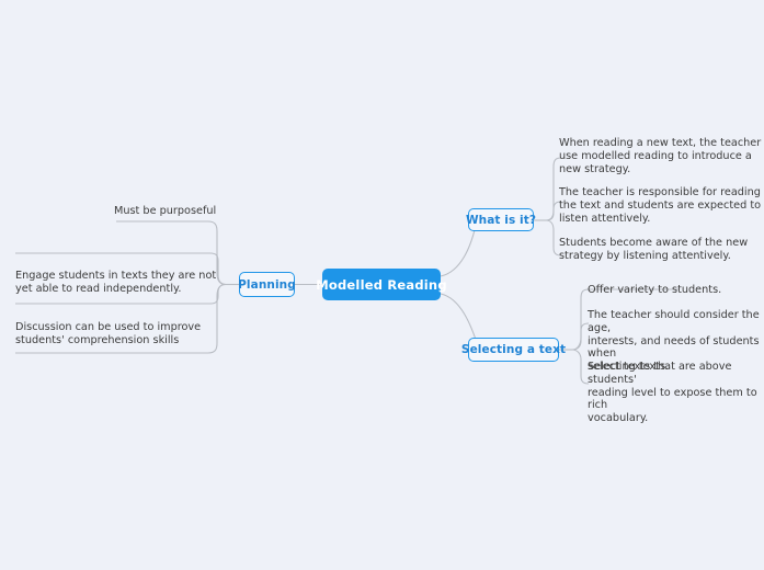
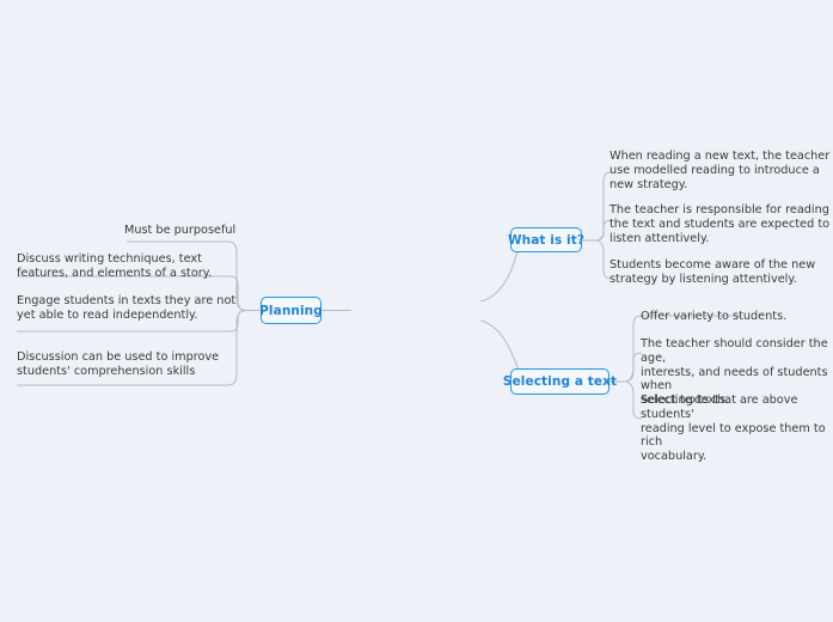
- Modelled Reading
  Planning
  What is it?
  Selecting a text
  Must be purposeful
+ Discuss writing techniques, text
+ features, and elements of a story.
  Engage students in texts they are not
  yet able to read independently.
  Discussion can be used to improve
  students' comprehension skills
  When reading a new text, the teacher
  use modelled reading to introduce a
  new strategy.
  The teacher is responsible for reading
  the text and students are expected to
  listen attentively.
  Students become aware of the new
  strategy by listening attentively.
  Offer variety to students.
  The teacher should consider the age,
  interests, and needs of students when
  selecting texts.
  Select texts that are above students'
  reading level to expose them to rich
  vocabulary.
